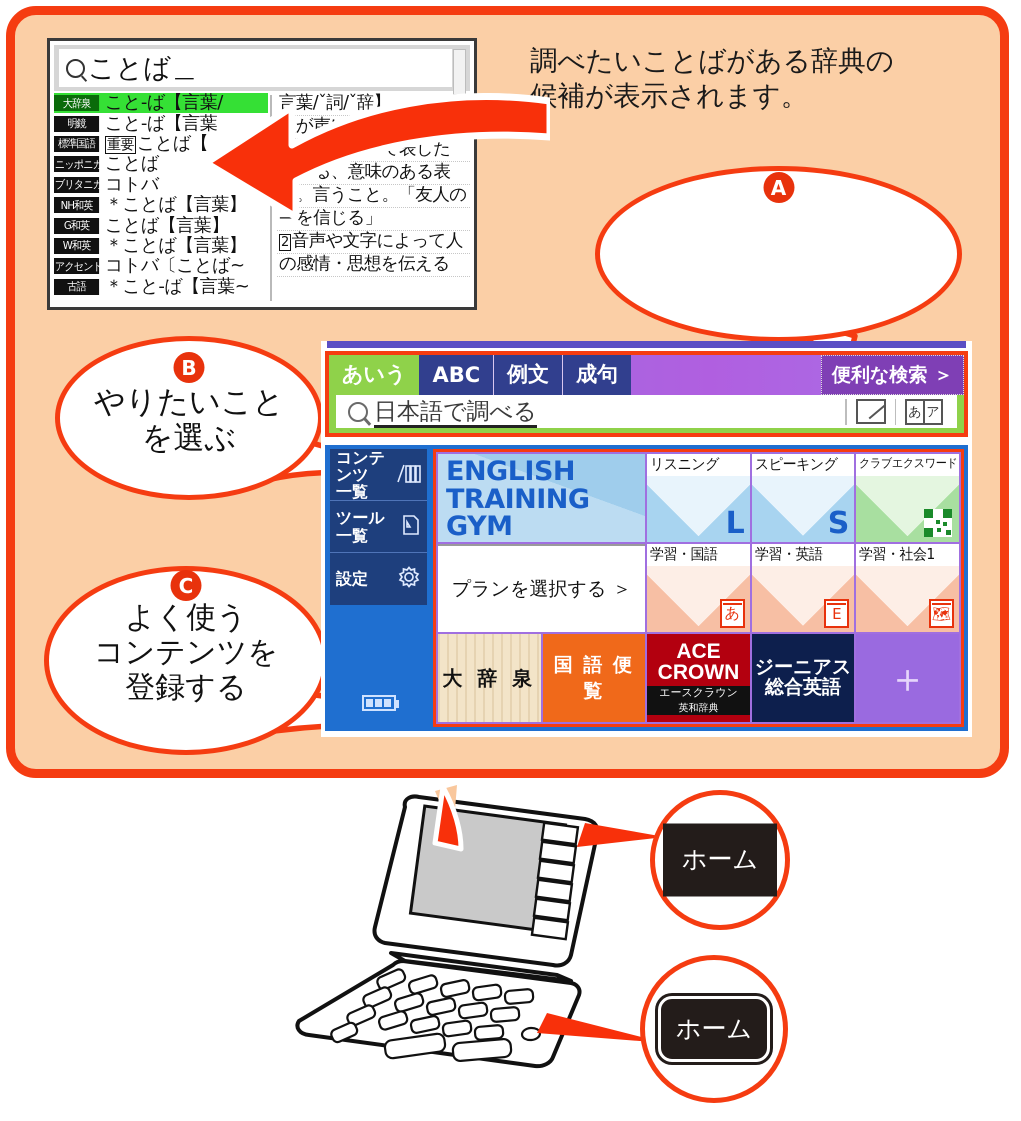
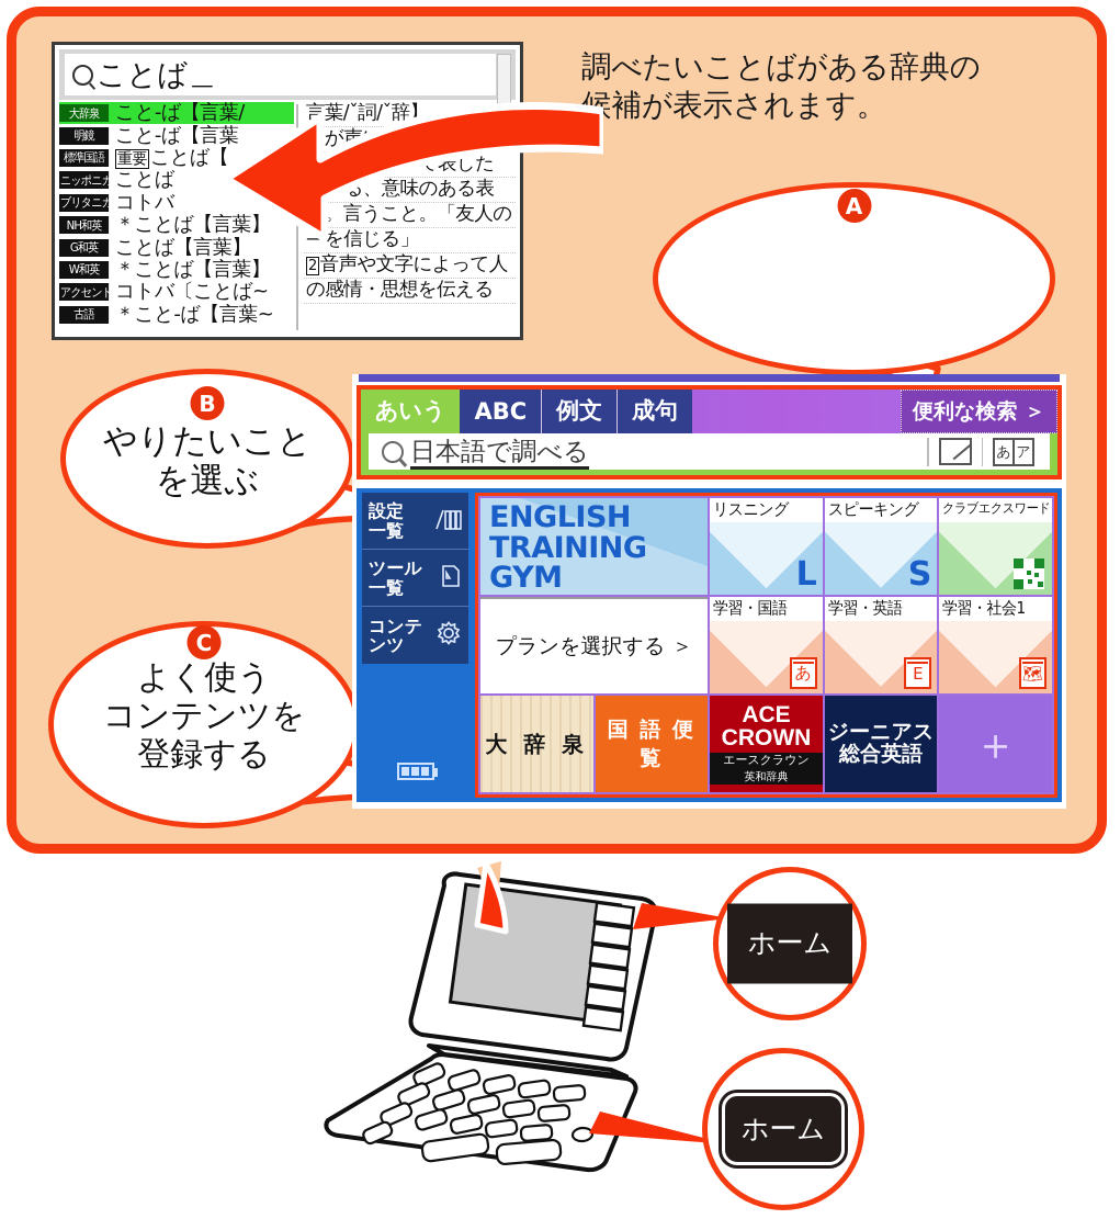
  調べたいことばがある辞典の
  候補が表示されます。
  ことば
  ＿
  大辞泉
  こと-ば【言葉/
  明鏡
  こと-ば【言葉
  標準国語
  重要 ことば【
  ニッポニカ
  ことば
  ブリタニカ
  コトバ
  NH和英
  ＊ことば【言葉】
  G和英
  ことば【言葉】
  W和英
  ＊ことば【言葉】
  アクセント
  コトバ〔ことば~
  古語
  ＊こと-ば【言葉~
  言葉/ˇ詞/ˇ辞】
  、意味のある表
  。言うこと。「友人の
  —を信じる」
  2 音声や文字によって人
  の感情・思想を伝える
  A
  B
  やりたいこと
  を選ぶ
  C
  よく使う
  コンテンツを
  登録する
  あいう
  ABC
  例文
  成句
  便利な検索 ＞
  日本語で調べる
  あ
  ア
- コンテンツ
+ 設定
  一覧
  ツール
  一覧
- 設定
+ コンテンツ
  ENGLISH
  TRAINING
  GYM
  リスニング
  L
  スピーキング
  S
  プランを選択する ＞
  学習・国語
  あ
  学習・英語
  E
  大 辞 泉
  国 語 便 覧
  ACE CROWN
  エースクラウン
  英和辞典
  ジーニアス
  総合英語
  クラブエクスワード
  学習・社会1
  🗺
  ＋
  ホーム
  ホーム
